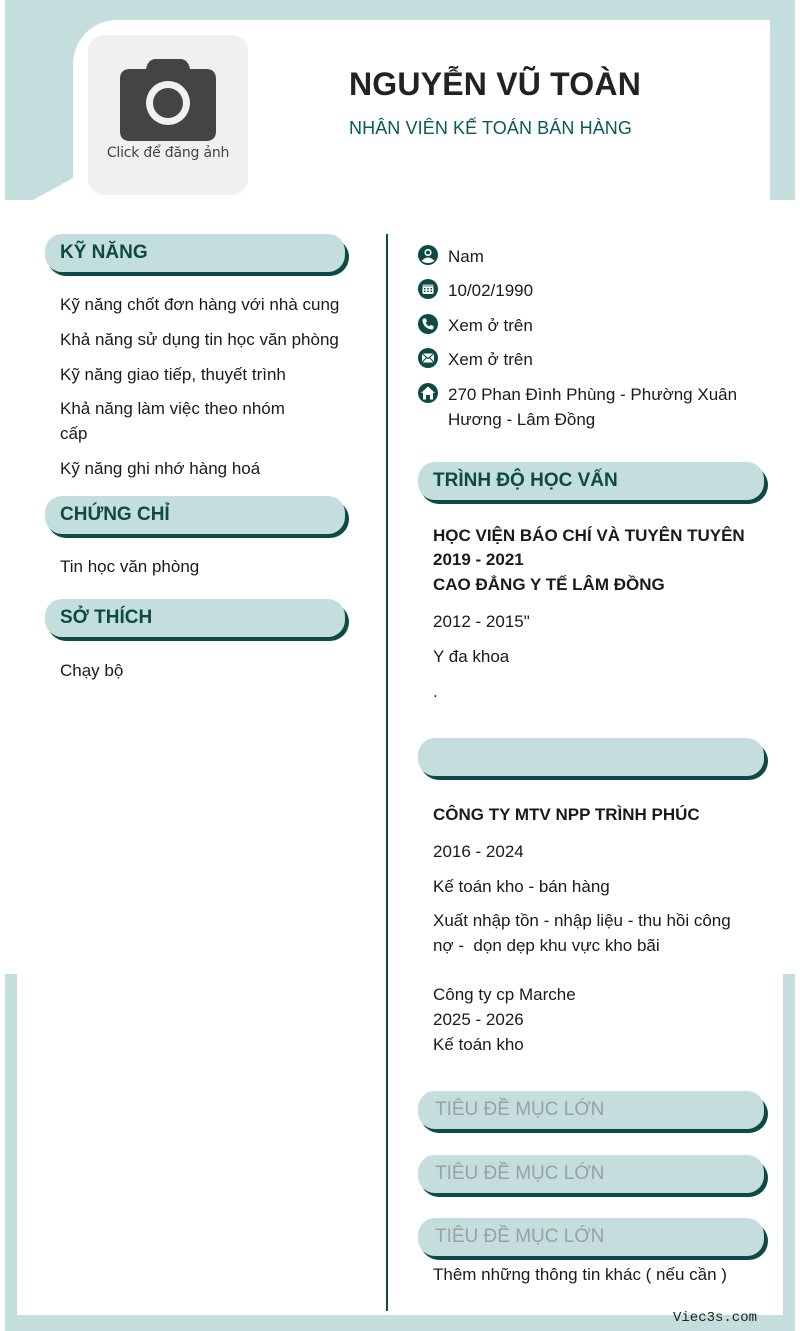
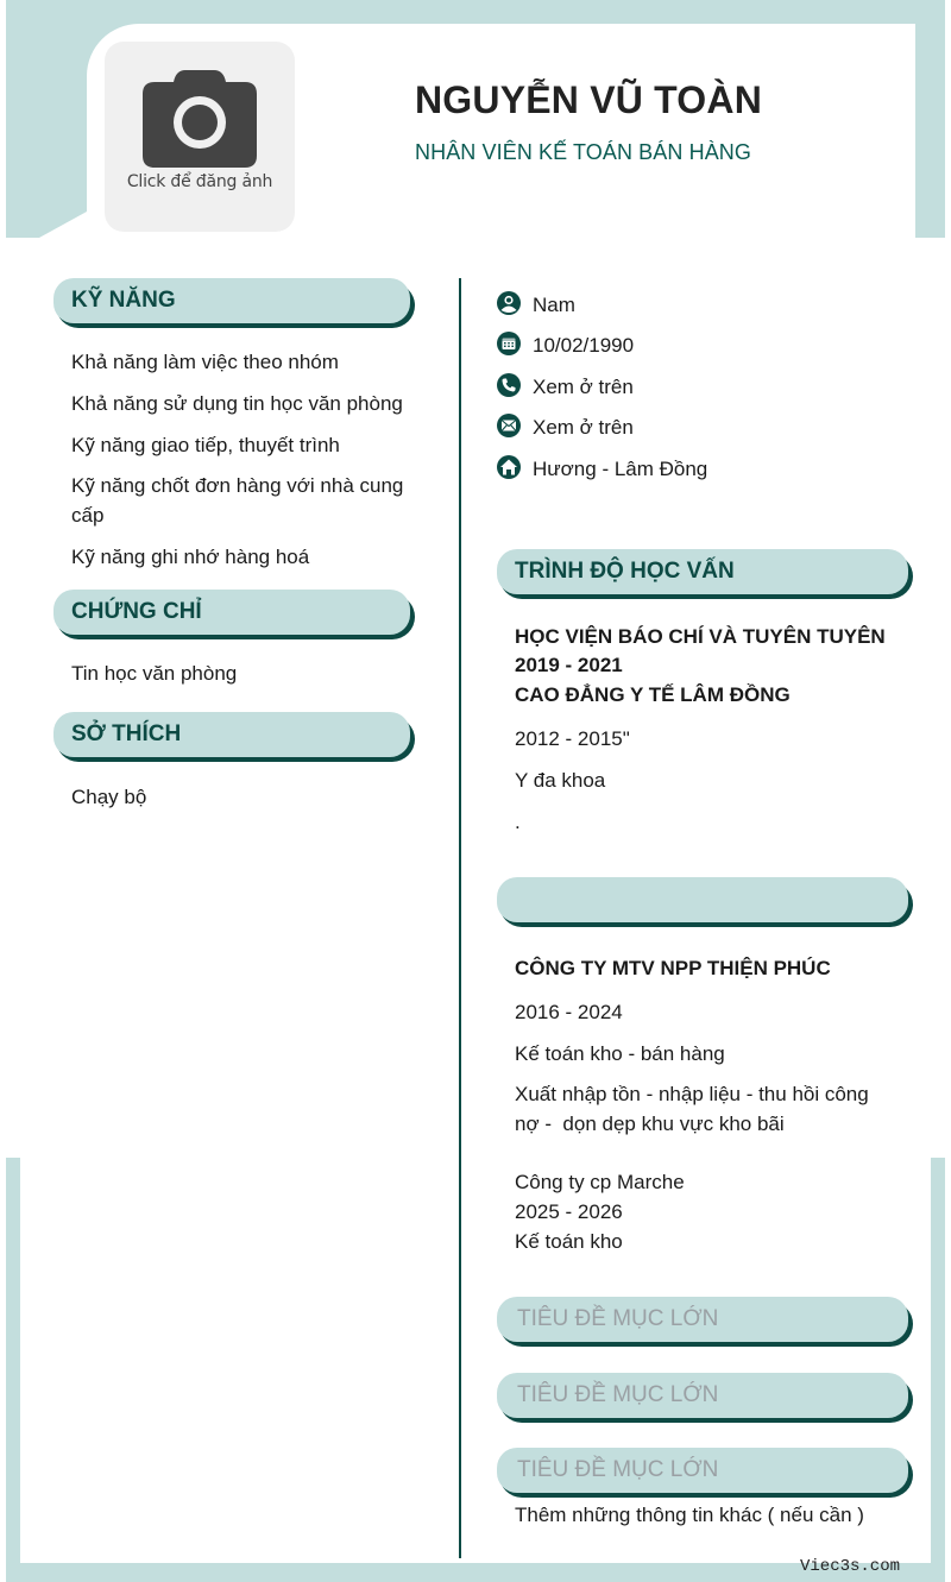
  Click để đăng ảnh
  NGUYỄN VŨ TOÀN
  NHÂN VIÊN KẾ TOÁN BÁN HÀNG
  KỸ NĂNG
- Kỹ năng chốt đơn hàng với nhà cung
+ Khả năng làm việc theo nhóm
  Khả năng sử dụng tin học văn phòng
  Kỹ năng giao tiếp, thuyết trình
- Khả năng làm việc theo nhóm
+ Kỹ năng chốt đơn hàng với nhà cung
  cấp
  Kỹ năng ghi nhớ hàng hoá
  CHỨNG CHỈ
  Tin học văn phòng
  SỞ THÍCH
  Chạy bộ
  Nam
  10/02/1990
  Xem ở trên
  Xem ở trên
- 270 Phan Đình Phùng - Phường Xuân
  Hương - Lâm Đồng
  TRÌNH ĐỘ HỌC VẤN
  HỌC VIỆN BÁO CHÍ VÀ TUYÊN TUYÊN
  2019 - 2021
  CAO ĐẲNG Y TẾ LÂM ĐỒNG
  2012 - 2015"
  Y đa khoa
  .
- CÔNG TY MTV NPP TRÌNH PHÚC
+ CÔNG TY MTV NPP THIỆN PHÚC
  2016 - 2024
  Kế toán kho - bán hàng
  Xuất nhập tồn - nhập liệu - thu hồi công
  nợ - dọn dẹp khu vực kho bãi
  Công ty cp Marche
  2025 - 2026
  Kế toán kho
  TIÊU ĐỀ MỤC LỚN
  TIÊU ĐỀ MỤC LỚN
  TIÊU ĐỀ MỤC LỚN
  Thêm những thông tin khác ( nếu cần )
  Viec3s.com
